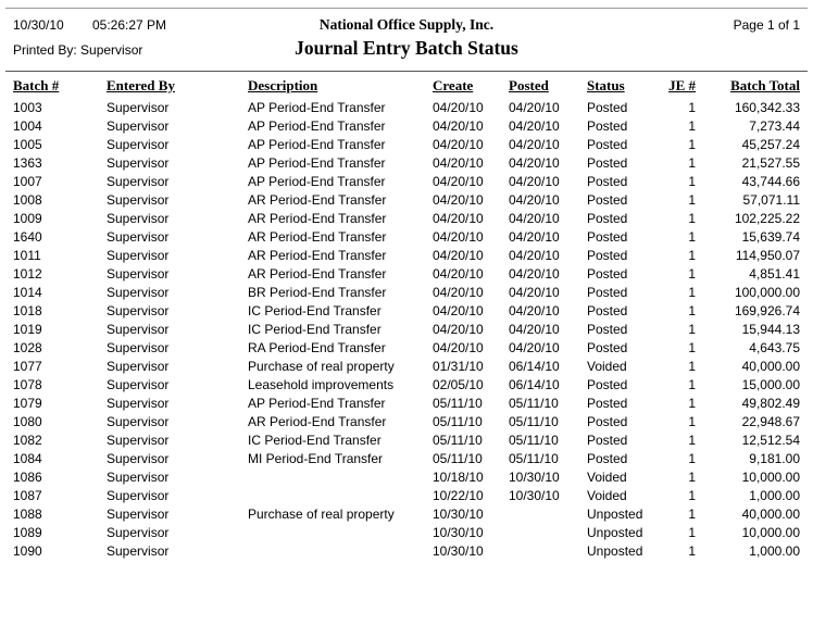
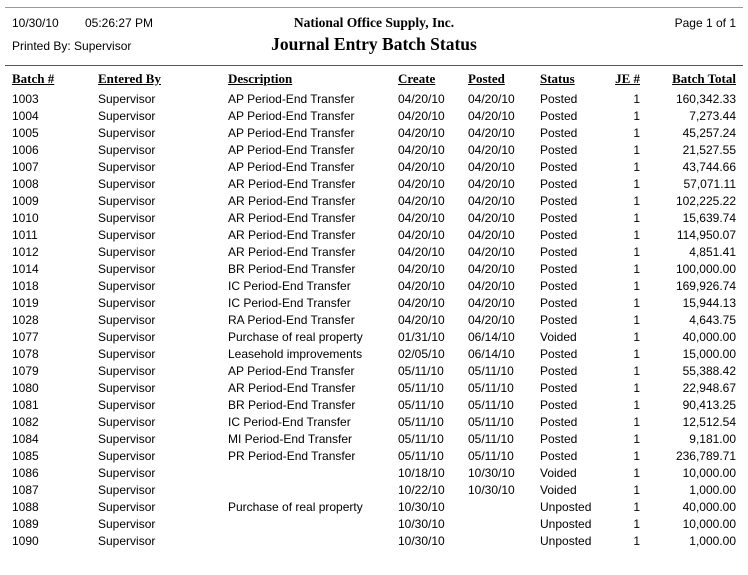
  10/30/10
  05:26:27 PM
  National Office Supply, Inc.
  Page 1 of 1
  Printed By: Supervisor
  Journal Entry Batch Status
  Batch #	Entered By	Description	Create	Posted	Status	JE #	Batch Total
  1003	Supervisor	AP Period-End Transfer	04/20/10	04/20/10	Posted	1	160,342.33
  1004	Supervisor	AP Period-End Transfer	04/20/10	04/20/10	Posted	1	7,273.44
  1005	Supervisor	AP Period-End Transfer	04/20/10	04/20/10	Posted	1	45,257.24
- 1363	Supervisor	AP Period-End Transfer	04/20/10	04/20/10	Posted	1	21,527.55
+ 1006	Supervisor	AP Period-End Transfer	04/20/10	04/20/10	Posted	1	21,527.55
  1007	Supervisor	AP Period-End Transfer	04/20/10	04/20/10	Posted	1	43,744.66
  1008	Supervisor	AR Period-End Transfer	04/20/10	04/20/10	Posted	1	57,071.11
  1009	Supervisor	AR Period-End Transfer	04/20/10	04/20/10	Posted	1	102,225.22
- 1640	Supervisor	AR Period-End Transfer	04/20/10	04/20/10	Posted	1	15,639.74
+ 1010	Supervisor	AR Period-End Transfer	04/20/10	04/20/10	Posted	1	15,639.74
  1011	Supervisor	AR Period-End Transfer	04/20/10	04/20/10	Posted	1	114,950.07
  1012	Supervisor	AR Period-End Transfer	04/20/10	04/20/10	Posted	1	4,851.41
  1014	Supervisor	BR Period-End Transfer	04/20/10	04/20/10	Posted	1	100,000.00
  1018	Supervisor	IC Period-End Transfer	04/20/10	04/20/10	Posted	1	169,926.74
  1019	Supervisor	IC Period-End Transfer	04/20/10	04/20/10	Posted	1	15,944.13
  1028	Supervisor	RA Period-End Transfer	04/20/10	04/20/10	Posted	1	4,643.75
  1077	Supervisor	Purchase of real property	01/31/10	06/14/10	Voided	1	40,000.00
  1078	Supervisor	Leasehold improvements	02/05/10	06/14/10	Posted	1	15,000.00
- 1079	Supervisor	AP Period-End Transfer	05/11/10	05/11/10	Posted	1	49,802.49
+ 1079	Supervisor	AP Period-End Transfer	05/11/10	05/11/10	Posted	1	55,388.42
  1080	Supervisor	AR Period-End Transfer	05/11/10	05/11/10	Posted	1	22,948.67
+ 1081	Supervisor	BR Period-End Transfer	05/11/10	05/11/10	Posted	1	90,413.25
  1082	Supervisor	IC Period-End Transfer	05/11/10	05/11/10	Posted	1	12,512.54
  1084	Supervisor	MI Period-End Transfer	05/11/10	05/11/10	Posted	1	9,181.00
+ 1085	Supervisor	PR Period-End Transfer	05/11/10	05/11/10	Posted	1	236,789.71
  1086	Supervisor		10/18/10	10/30/10	Voided	1	10,000.00
  1087	Supervisor		10/22/10	10/30/10	Voided	1	1,000.00
  1088	Supervisor	Purchase of real property	10/30/10		Unposted	1	40,000.00
  1089	Supervisor		10/30/10		Unposted	1	10,000.00
  1090	Supervisor		10/30/10		Unposted	1	1,000.00
